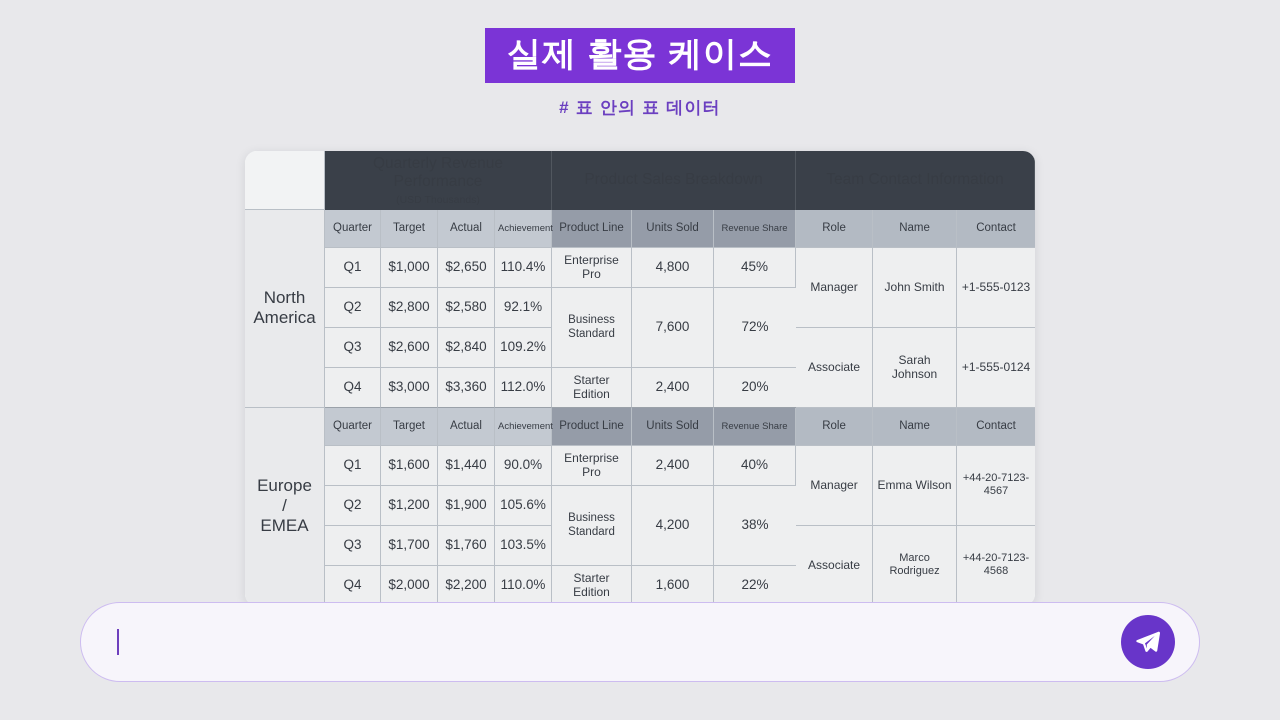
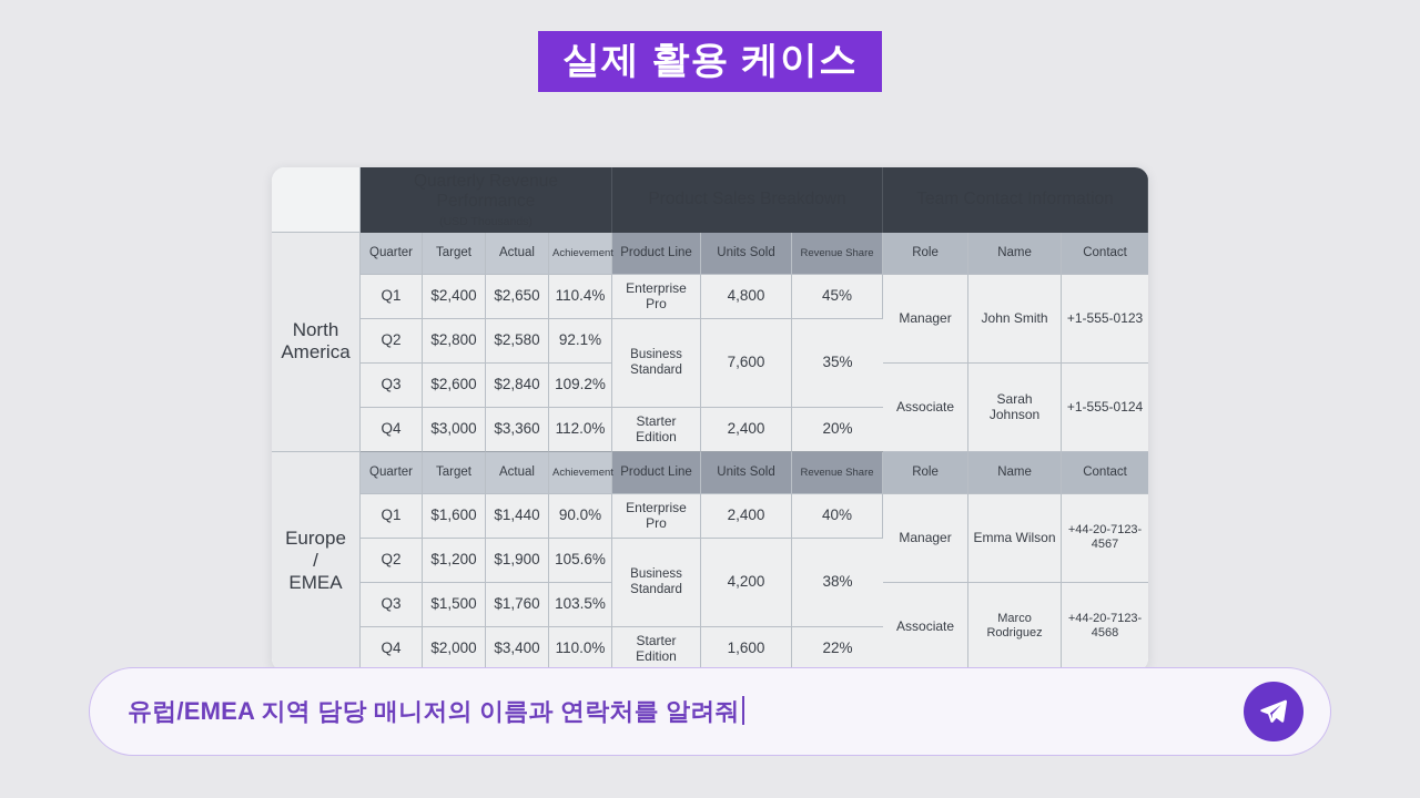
  실제 활용 케이스
- # 표 안의 표 데이터
  North America	Quarter	Target	Actual	Achievement	Product Line	Units Sold	Revenue Share	Role	Name	Contact
- Q1	$1,000	$2,650	110.4%	Enterprise Pro	4,800	45%	Manager	John Smith	+1-555-0123
+ Q1	$2,400	$2,650	110.4%	Enterprise Pro	4,800	45%	Manager	John Smith	+1-555-0123
- Q2	$2,800	$2,580	92.1%	Business Standard	7,600	72%
+ Q2	$2,800	$2,580	92.1%	Business Standard	7,600	35%
  Q3	$2,600	$2,840	109.2%	Associate	Sarah Johnson	+1-555-0124
  Q4	$3,000	$3,360	112.0%	Starter Edition	2,400	20%
  Europe / EMEA	Quarter	Target	Actual	Achievement	Product Line	Units Sold	Revenue Share	Role	Name	Contact
  Q1	$1,600	$1,440	90.0%	Enterprise Pro	2,400	40%	Manager	Emma Wilson	+44-20-7123-4567
  Q2	$1,200	$1,900	105.6%	Business Standard	4,200	38%
- Q3	$1,700	$1,760	103.5%	Associate	Marco Rodriguez	+44-20-7123-4568
+ Q3	$1,500	$1,760	103.5%	Associate	Marco Rodriguez	+44-20-7123-4568
- Q4	$2,000	$2,200	110.0%	Starter Edition	1,600	22%
+ Q4	$2,000	$3,400	110.0%	Starter Edition	1,600	22%
+ 유럽/EMEA 지역 담당 매니저의 이름과 연락처를 알려줘
